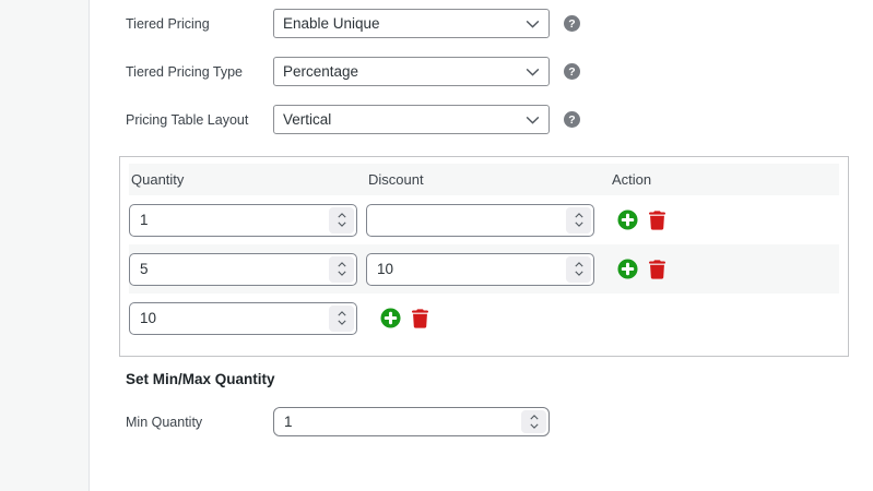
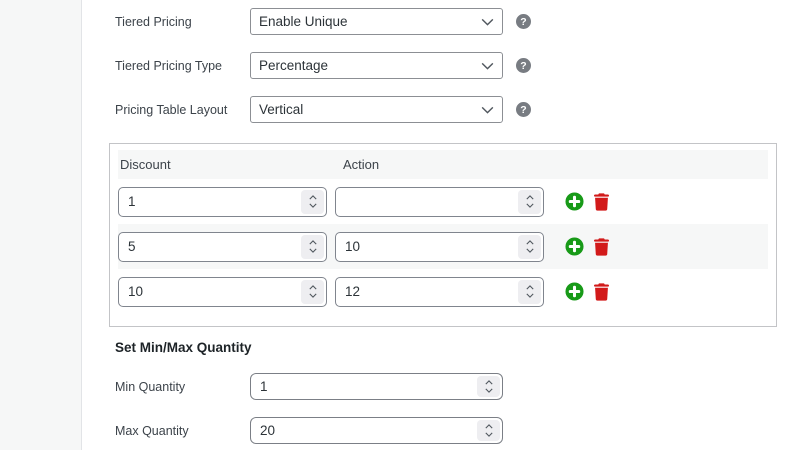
  Tiered Pricing
  Enable Unique
  ?
  Tiered Pricing Type
  Percentage
  ?
  Pricing Table Layout
  Vertical
  ?
- Quantity
  Discount
  Action
  1
  5
  10
  10
+ 12
  Set Min/Max Quantity
  Min Quantity
  1
+ Max Quantity
+ 20
